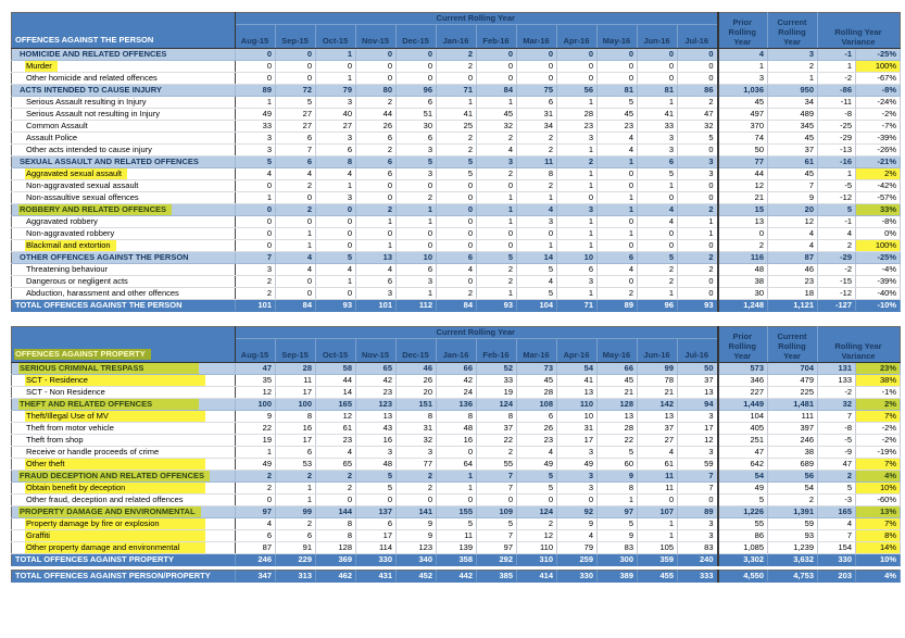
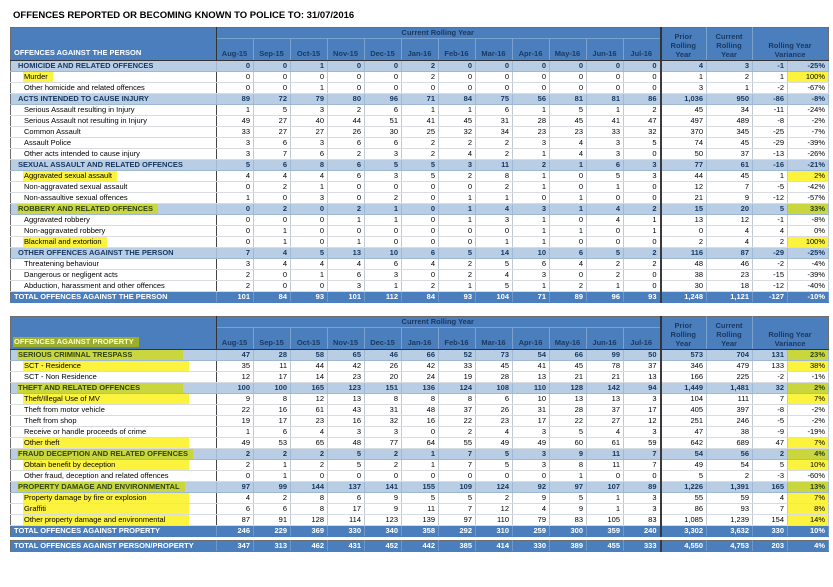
+ OFFENCES REPORTED OR BECOMING KNOWN TO POLICE TO: 31/07/2016
  OFFENCES AGAINST THE PERSON	Current Rolling Year	Prior Rolling Year	Current Rolling Year	Rolling Year Variance
  Aug-15	Sep-15	Oct-15	Nov-15	Dec-15	Jan-16	Feb-16	Mar-16	Apr-16	May-16	Jun-16	Jul-16
  HOMICIDE AND RELATED OFFENCES	0	0	1	0	0	2	0	0	0	0	0	0	4	3	-1	-25%
  Murder	0	0	0	0	0	2	0	0	0	0	0	0	1	2	1	100%
  Other homicide and related offences	0	0	1	0	0	0	0	0	0	0	0	0	3	1	-2	-67%
  ACTS INTENDED TO CAUSE INJURY	89	72	79	80	96	71	84	75	56	81	81	86	1,036	950	-86	-8%
  Serious Assault resulting in Injury	1	5	3	2	6	1	1	6	1	5	1	2	45	34	-11	-24%
  Serious Assault not resulting in Injury	49	27	40	44	51	41	45	31	28	45	41	47	497	489	-8	-2%
  Common Assault	33	27	27	26	30	25	32	34	23	23	33	32	370	345	-25	-7%
  Assault Police	3	6	3	6	6	2	2	2	3	4	3	5	74	45	-29	-39%
  Other acts intended to cause injury	3	7	6	2	3	2	4	2	1	4	3	0	50	37	-13	-26%
  SEXUAL ASSAULT AND RELATED OFFENCES	5	6	8	6	5	5	3	11	2	1	6	3	77	61	-16	-21%
  Aggravated sexual assault	4	4	4	6	3	5	2	8	1	0	5	3	44	45	1	2%
  Non-aggravated sexual assault	0	2	1	0	0	0	0	2	1	0	1	0	12	7	-5	-42%
  Non-assaultive sexual offences	1	0	3	0	2	0	1	1	0	1	0	0	21	9	-12	-57%
  ROBBERY AND RELATED OFFENCES	0	2	0	2	1	0	1	4	3	1	4	2	15	20	5	33%
  Aggravated robbery	0	0	0	1	1	0	1	3	1	0	4	1	13	12	-1	-8%
  Non-aggravated robbery	0	1	0	0	0	0	0	0	1	1	0	1	0	4	4	0%
  Blackmail and extortion	0	1	0	1	0	0	0	1	1	0	0	0	2	4	2	100%
  OTHER OFFENCES AGAINST THE PERSON	7	4	5	13	10	6	5	14	10	6	5	2	116	87	-29	-25%
  Threatening behaviour	3	4	4	4	6	4	2	5	6	4	2	2	48	46	-2	-4%
  Dangerous or negligent acts	2	0	1	6	3	0	2	4	3	0	2	0	38	23	-15	-39%
  Abduction, harassment and other offences	2	0	0	3	1	2	1	5	1	2	1	0	30	18	-12	-40%
  TOTAL OFFENCES AGAINST THE PERSON	101	84	93	101	112	84	93	104	71	89	96	93	1,248	1,121	-127	-10%
  OFFENCES AGAINST PROPERTY	Current Rolling Year	Prior Rolling Year	Current Rolling Year	Rolling Year Variance
  Aug-15	Sep-15	Oct-15	Nov-15	Dec-15	Jan-16	Feb-16	Mar-16	Apr-16	May-16	Jun-16	Jul-16
  SERIOUS CRIMINAL TRESPASS	47	28	58	65	46	66	52	73	54	66	99	50	573	704	131	23%
  SCT - Residence	35	11	44	42	26	42	33	45	41	45	78	37	346	479	133	38%
- SCT - Non Residence	12	17	14	23	20	24	19	28	13	21	21	13	227	225	-2	-1%
+ SCT - Non Residence	12	17	14	23	20	24	19	28	13	21	21	13	166	225	-2	-1%
  THEFT AND RELATED OFFENCES	100	100	165	123	151	136	124	108	110	128	142	94	1,449	1,481	32	2%
  Theft/Illegal Use of MV	9	8	12	13	8	8	8	6	10	13	13	3	104	111	7	7%
  Theft from motor vehicle	22	16	61	43	31	48	37	26	31	28	37	17	405	397	-8	-2%
  Theft from shop	19	17	23	16	32	16	22	23	17	22	27	12	251	246	-5	-2%
  Receive or handle proceeds of crime	1	6	4	3	3	0	2	4	3	5	4	3	47	38	-9	-19%
  Other theft	49	53	65	48	77	64	55	49	49	60	61	59	642	689	47	7%
  FRAUD DECEPTION AND RELATED OFFENCES	2	2	2	5	2	1	7	5	3	9	11	7	54	56	2	4%
  Obtain benefit by deception	2	1	2	5	2	1	7	5	3	8	11	7	49	54	5	10%
  Other fraud, deception and related offences	0	1	0	0	0	0	0	0	0	1	0	0	5	2	-3	-60%
  PROPERTY DAMAGE AND ENVIRONMENTAL	97	99	144	137	141	155	109	124	92	97	107	89	1,226	1,391	165	13%
  Property damage by fire or explosion	4	2	8	6	9	5	5	2	9	5	1	3	55	59	4	7%
  Graffiti	6	6	8	17	9	11	7	12	4	9	1	3	86	93	7	8%
  Other property damage and environmental	87	91	128	114	123	139	97	110	79	83	105	83	1,085	1,239	154	14%
  TOTAL OFFENCES AGAINST PROPERTY	246	229	369	330	340	358	292	310	259	300	359	240	3,302	3,632	330	10%
  TOTAL OFFENCES AGAINST PERSON/PROPERTY	347	313	462	431	452	442	385	414	330	389	455	333	4,550	4,753	203	4%
